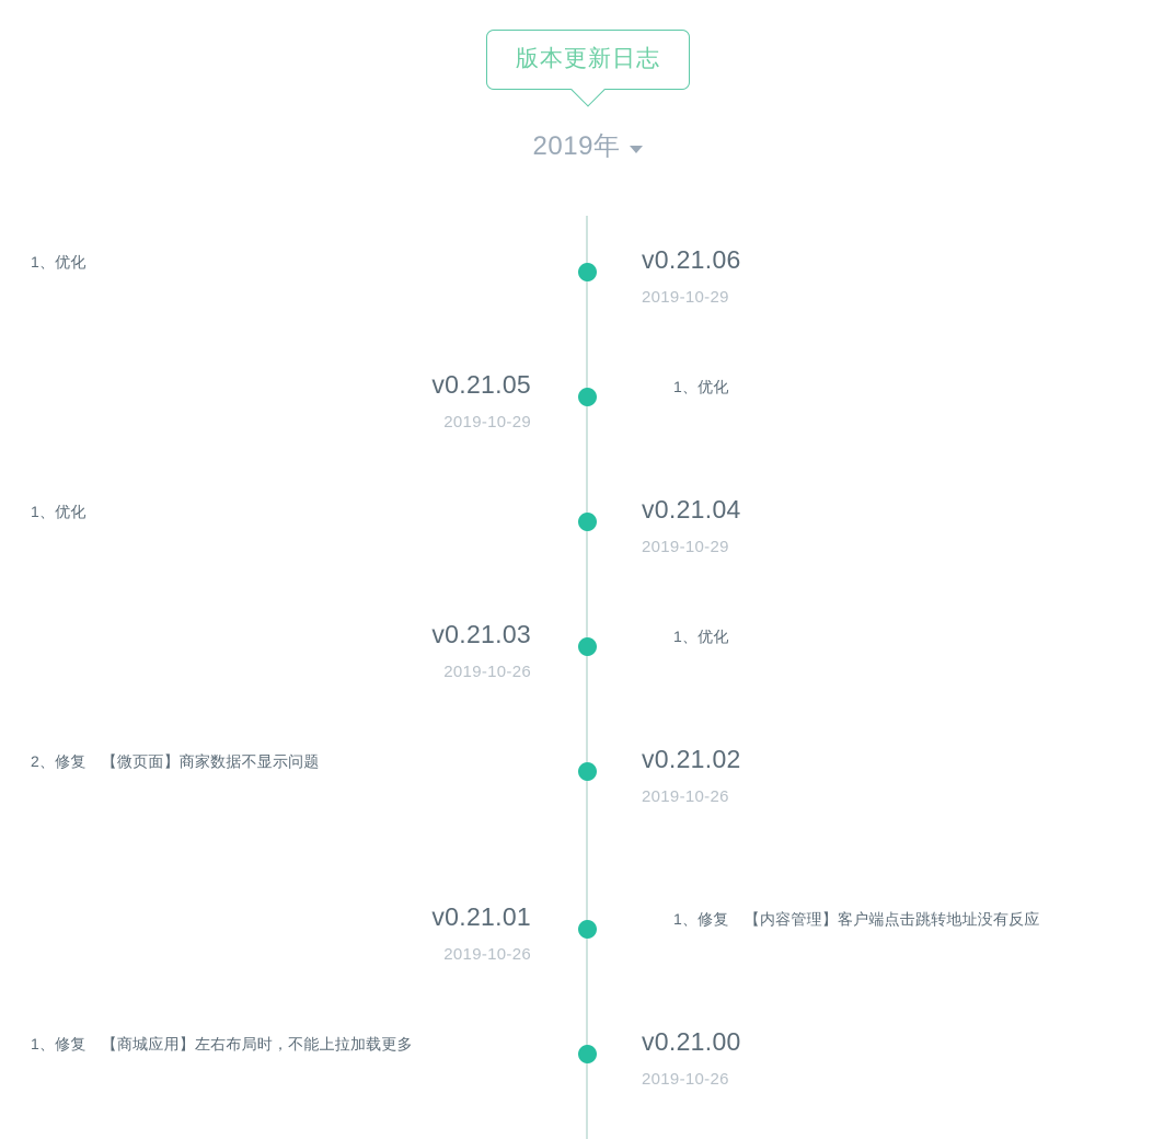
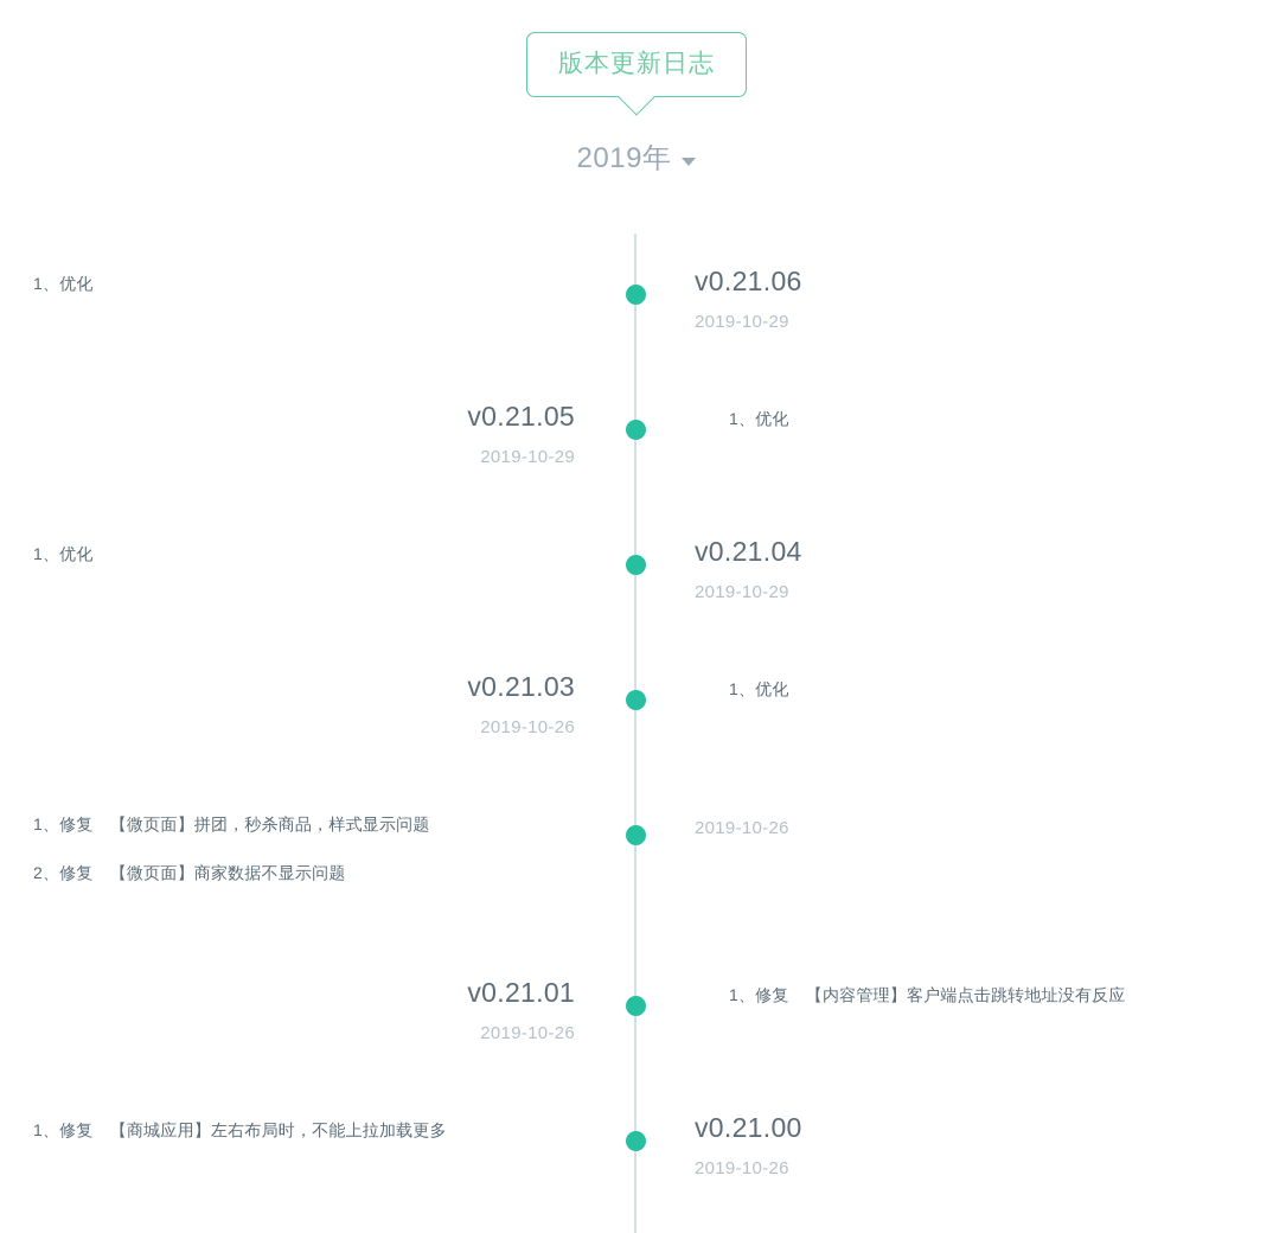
  版本更新日志
  2019年
  v0.21.06
  2019-10-29
  1、优化
  v0.21.05
  2019-10-29
  1、优化
  v0.21.04
  2019-10-29
  1、优化
  v0.21.03
  2019-10-26
  1、优化
- v0.21.02
  2019-10-26
+ 1、修复 【微页面】拼团，秒杀商品，样式显示问题
  2、修复 【微页面】商家数据不显示问题
  v0.21.01
  2019-10-26
  1、修复 【内容管理】客户端点击跳转地址没有反应
  v0.21.00
  2019-10-26
  1、修复 【商城应用】左右布局时，不能上拉加载更多
